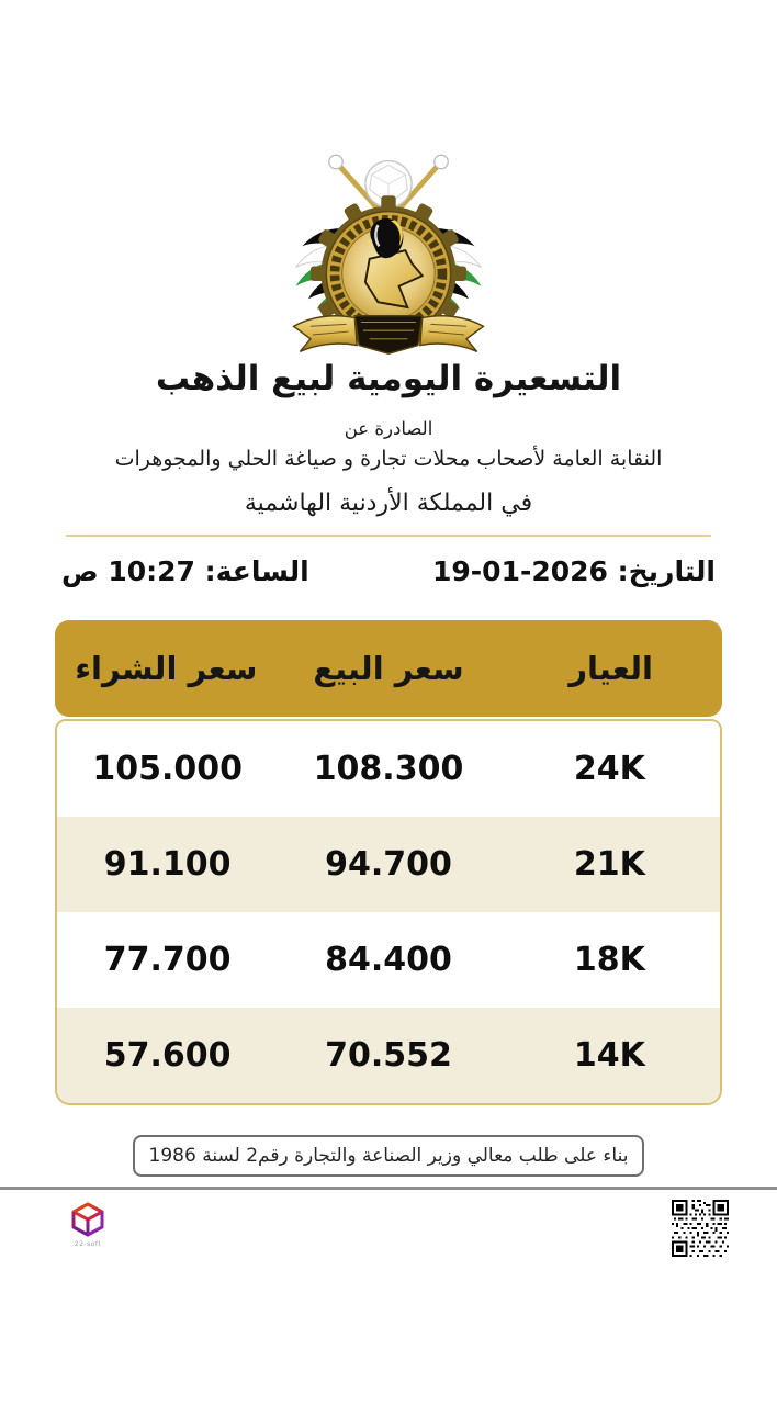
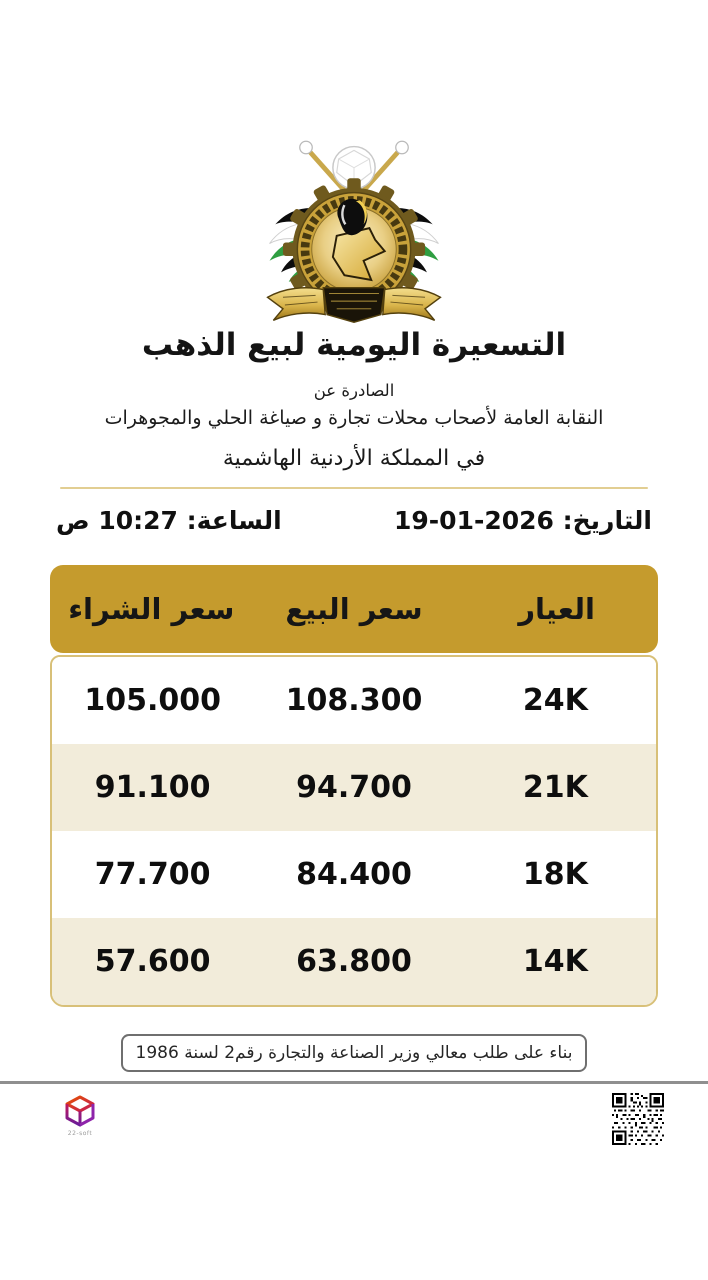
  التسعيرة اليومية لبيع الذهب
  الصادرة عن
  النقابة العامة لأصحاب محلات تجارة و صياغة الحلي والمجوهرات
  في المملكة الأردنية الهاشمية
  التاريخ: 19-01-2026
  الساعة: 10:27 ص
  العيار
  سعر البيع
  سعر الشراء
  24K
  108.300
  105.000
  21K
  94.700
  91.100
  18K
  84.400
  77.700
  14K
- 70.552
+ 63.800
  57.600
  بناء على طلب معالي وزير الصناعة والتجارة رقم2 لسنة 1986
